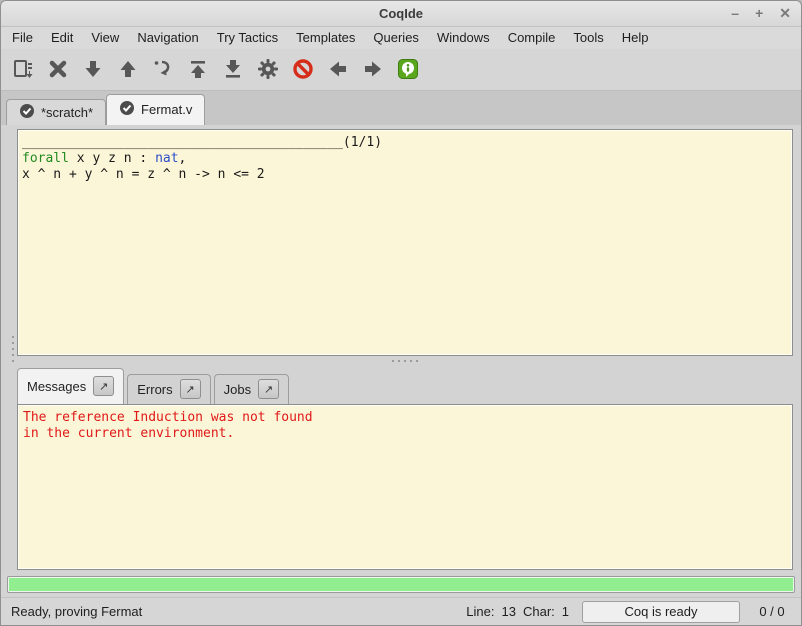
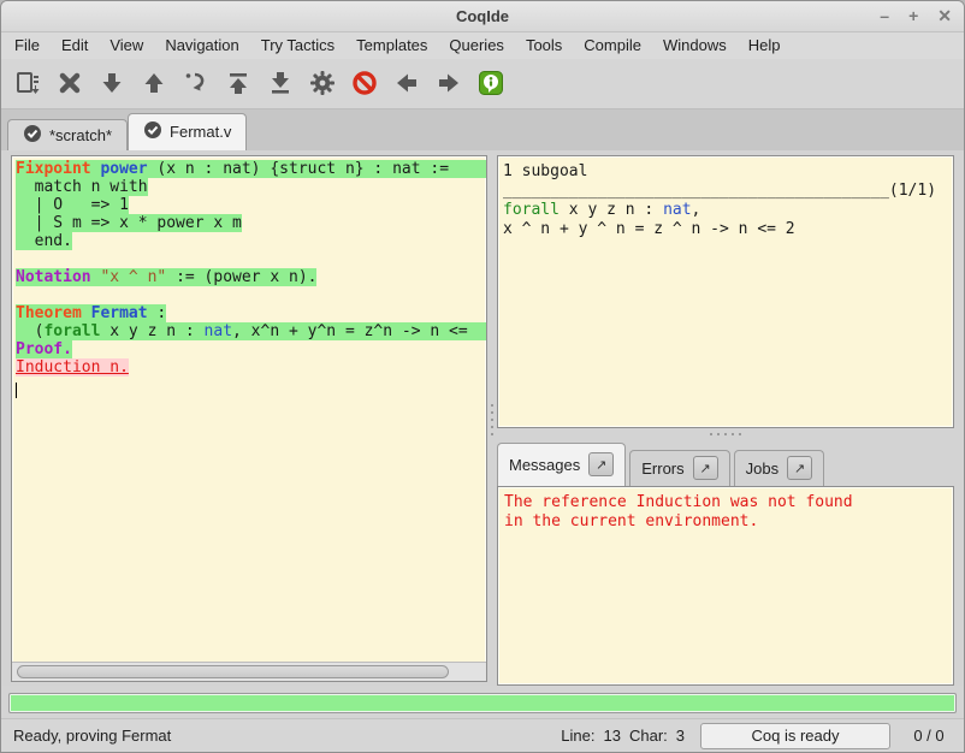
  CoqIde
  –
  +
  ✕
  File
  Edit
  View
  Navigation
  Try Tactics
  Templates
  Queries
- Windows
+ Tools
  Compile
- Tools
+ Windows
  Help
  *scratch*
  Fermat.v
+ Fixpoint power (x n : nat) {struct n} : nat :=
+ match n with
+ | O => 1
+ | S m => x * power x m
+ end.
+ Notation "x ^ n" := (power x n).
+ Theorem Fermat :
+ (forall x y z n : nat, x^n + y^n = z^n -> n <=
+ Proof.
+ Induction n.
+ 1 subgoal
  _________________________________________(1/1)
  forall x y z n : nat,
  x ^ n + y ^ n = z ^ n -> n <= 2
  Messages
  ↗
  Errors
  ↗
  Jobs
  ↗
  The reference Induction was not found
  in the current environment.
  Ready, proving Fermat
  Line:
  13
  Char:
- 1
+ 3
  Coq is ready
  0 / 0
